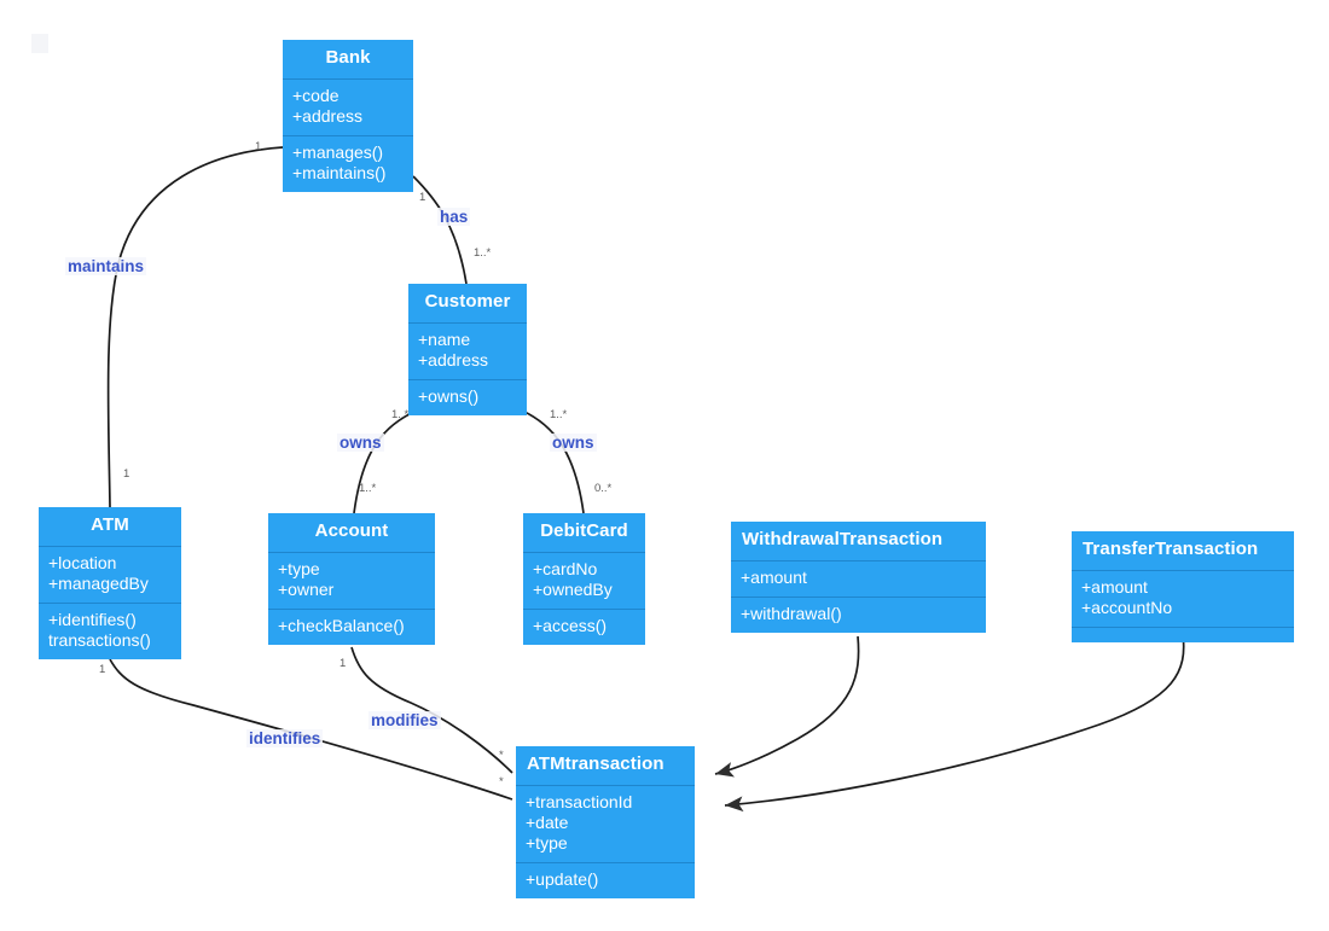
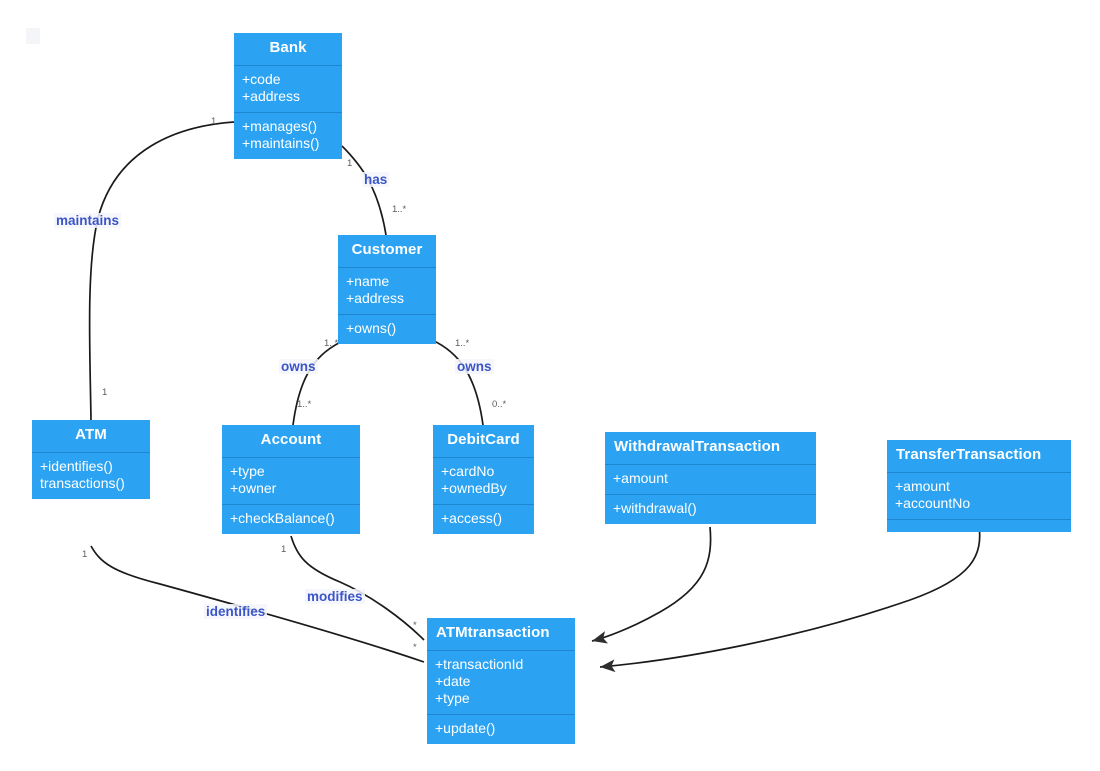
  Bank
  +code
  +address
  +manages()
  +maintains()
  Customer
  +name
  +address
  +owns()
  ATM
- +location
- +managedBy
  +identifies()
  transactions()
  Account
  +type
  +owner
  +checkBalance()
  DebitCard
  +cardNo
  +ownedBy
  +access()
  WithdrawalTransaction
  +amount
  +withdrawal()
  TransferTransaction
  +amount
  +accountNo
  ATMtransaction
  +transactionId
  +date
  +type
  +update()
  maintains
  has
  owns
  owns
  identifies
  modifies
  1
  1
  1..*
  1
  1..*
  1..*
  1..*
  0..*
  1
  1
  *
  *
